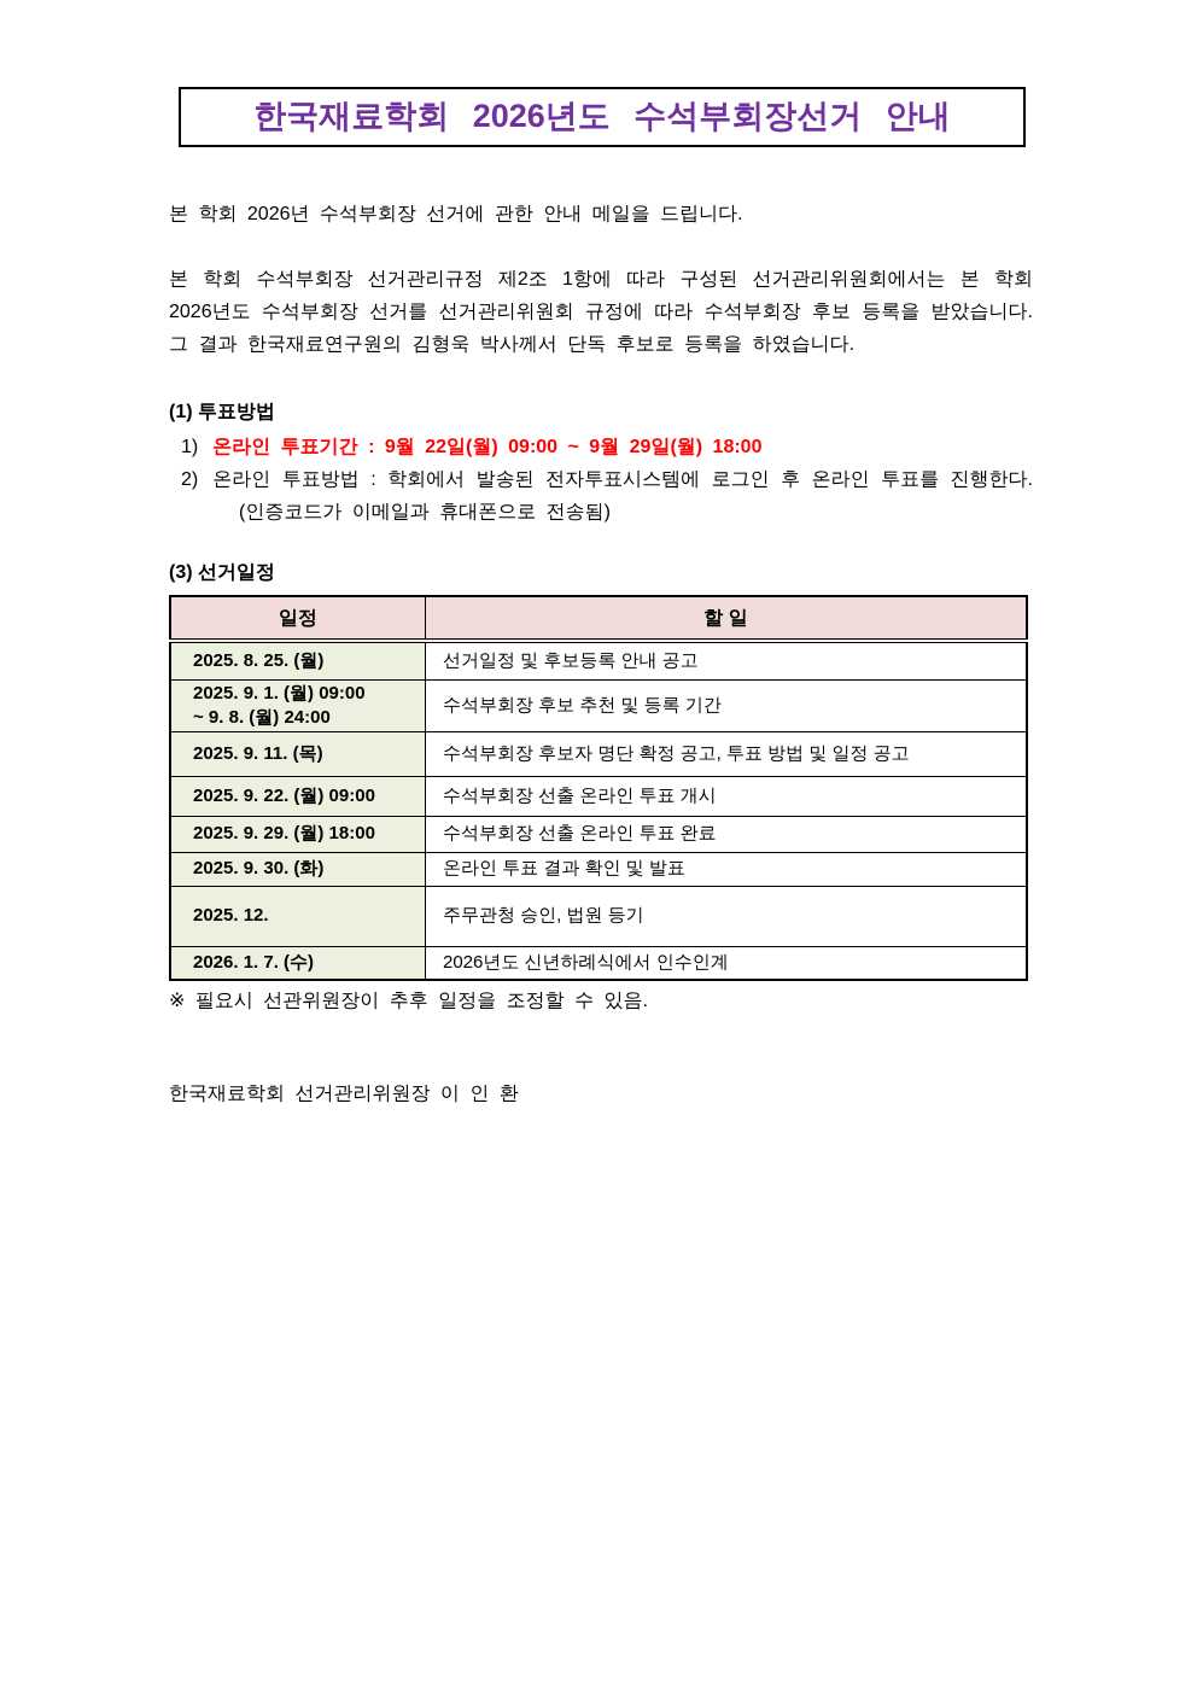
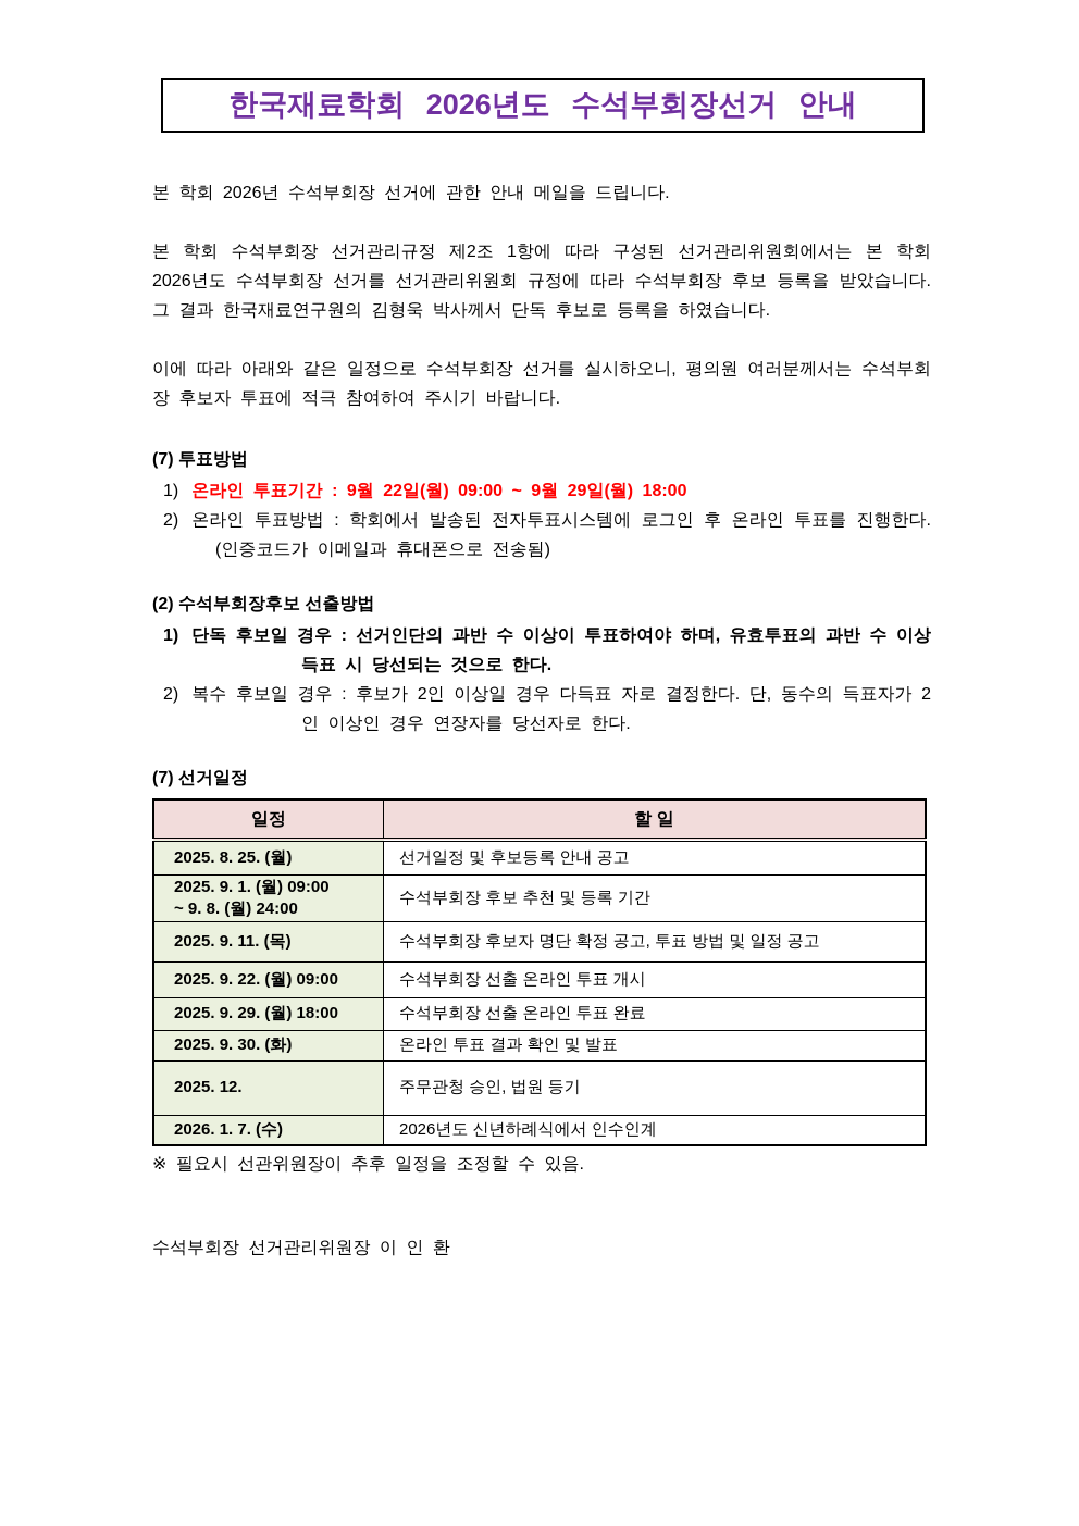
  한국재료학회 2026년도 수석부회장선거 안내
  본 학회 2026년 수석부회장 선거에 관한 안내 메일을 드립니다.
  본 학회 수석부회장 선거관리규정 제2조 1항에 따라 구성된 선거관리위원회에서는 본 학회 2026년도 수석부회장 선거를 선거관리위원회 규정에 따라 수석부회장 후보 등록을 받았습니다. 그 결과 한국재료연구원의 김형욱 박사께서 단독 후보로 등록을 하였습니다.
+ 이에 따라 아래와 같은 일정으로 수석부회장 선거를 실시하오니, 평의원 여러분께서는 수석부회장 후보자 투표에 적극 참여하여 주시기 바랍니다.
- (1) 투표방법
+ (7) 투표방법
  1) 온라인 투표기간 : 9월 22일(월) 09:00 ~ 9월 29일(월) 18:00
  2) 온라인 투표방법 : 학회에서 발송된 전자투표시스템에 로그인 후 온라인 투표를 진행한다. (인증코드가 이메일과 휴대폰으로 전송됨)
+ (2) 수석부회장후보 선출방법
+ 1) 단독 후보일 경우 : 선거인단의 과반 수 이상이 투표하여야 하며, 유효투표의 과반 수 이상 득표 시 당선되는 것으로 한다.
+ 2) 복수 후보일 경우 : 후보가 2인 이상일 경우 다득표 자로 결정한다. 단, 동수의 득표자가 2인 이상인 경우 연장자를 당선자로 한다.
- (3) 선거일정
+ (7) 선거일정
  일정	할 일
  2025. 8. 25. (월)	선거일정 및 후보등록 안내 공고
  2025. 9. 1. (월) 09:00 ~ 9. 8. (월) 24:00	수석부회장 후보 추천 및 등록 기간
  2025. 9. 11. (목)	수석부회장 후보자 명단 확정 공고, 투표 방법 및 일정 공고
  2025. 9. 22. (월) 09:00	수석부회장 선출 온라인 투표 개시
  2025. 9. 29. (월) 18:00	수석부회장 선출 온라인 투표 완료
  2025. 9. 30. (화)	온라인 투표 결과 확인 및 발표
  2025. 12.	주무관청 승인, 법원 등기
  2026. 1. 7. (수)	2026년도 신년하례식에서 인수인계
  ※ 필요시 선관위원장이 추후 일정을 조정할 수 있음.
- 한국재료학회 선거관리위원장 이 인 환
+ 수석부회장 선거관리위원장 이 인 환
